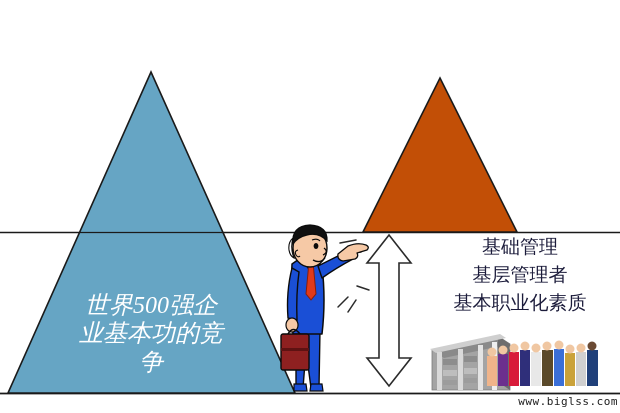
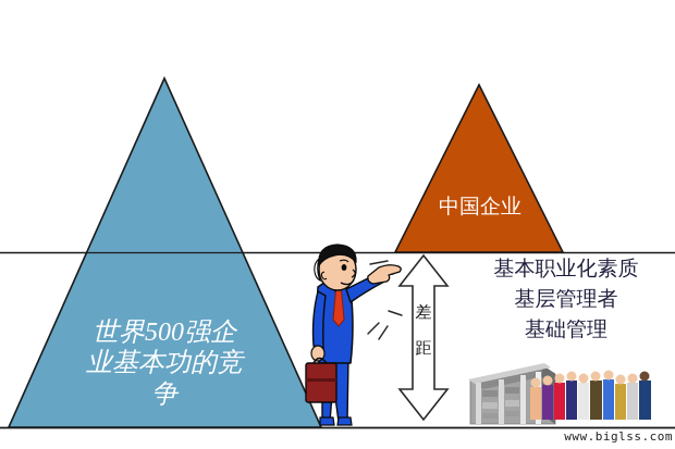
  世界500强企
  业基本功的竞
  争
+ 中国企业
+ 差
+ 距
- 基础管理
+ 基本职业化素质
  基层管理者
- 基本职业化素质
+ 基础管理
  www.biglss.com
